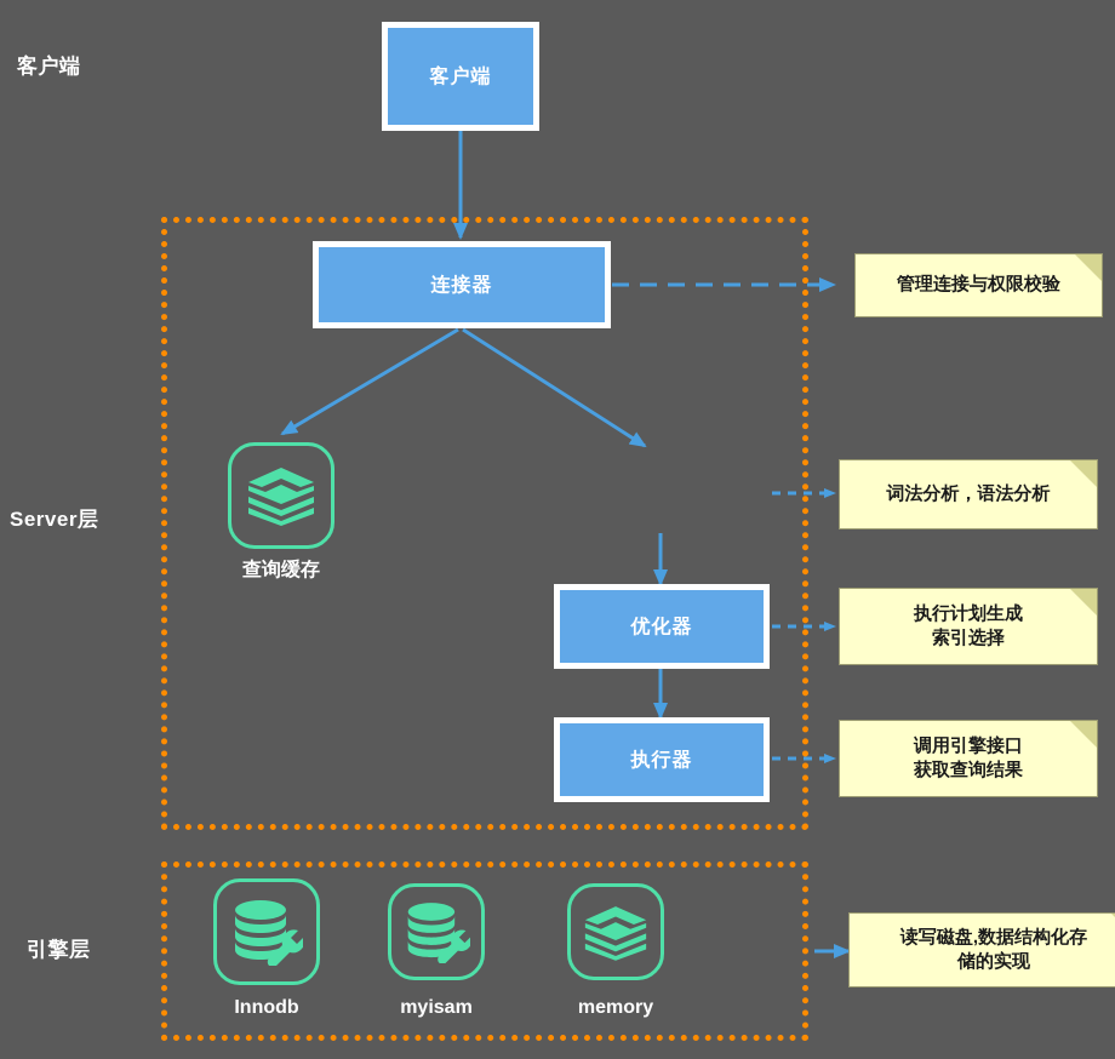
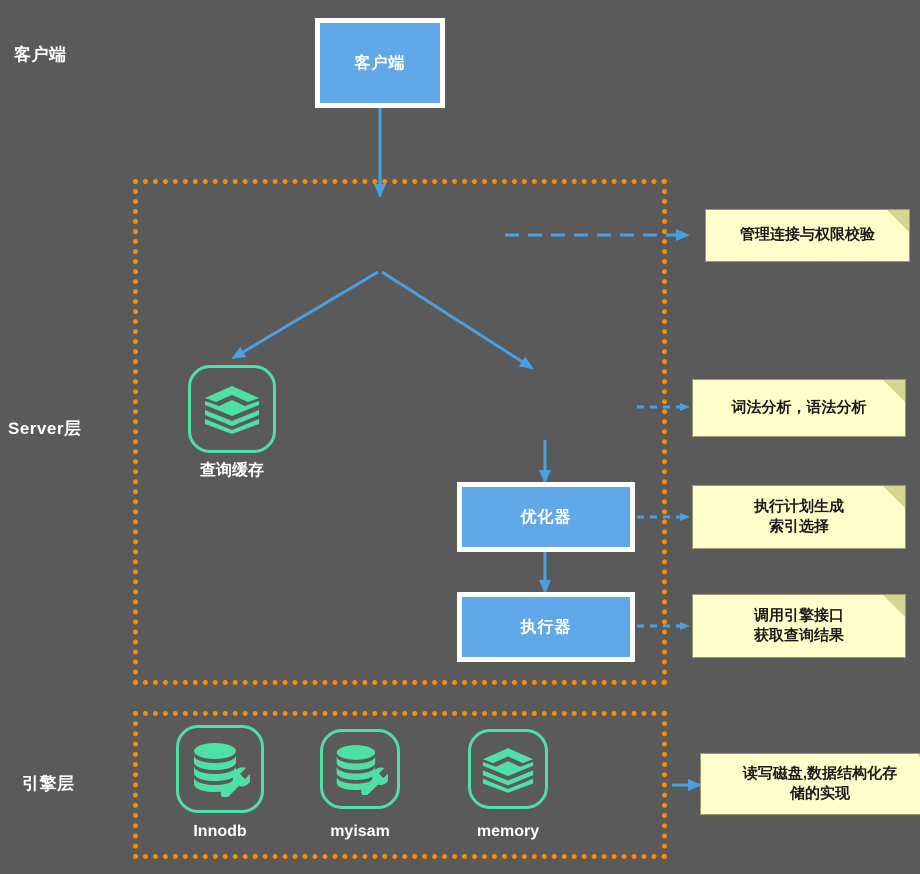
  客户端
  Server层
  引擎层
  客户端
- 连接器
  优化器
  执行器
  查询缓存
  Innodb
  myisam
  memory
  管理连接与权限校验
  词法分析，语法分析
  执行计划生成
  索引选择
  调用引擎接口
  获取查询结果
  读写磁盘,数据结构化存
  储的实现
